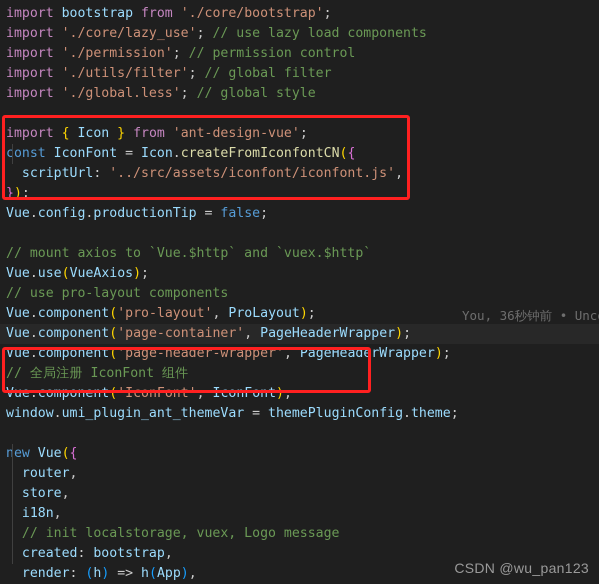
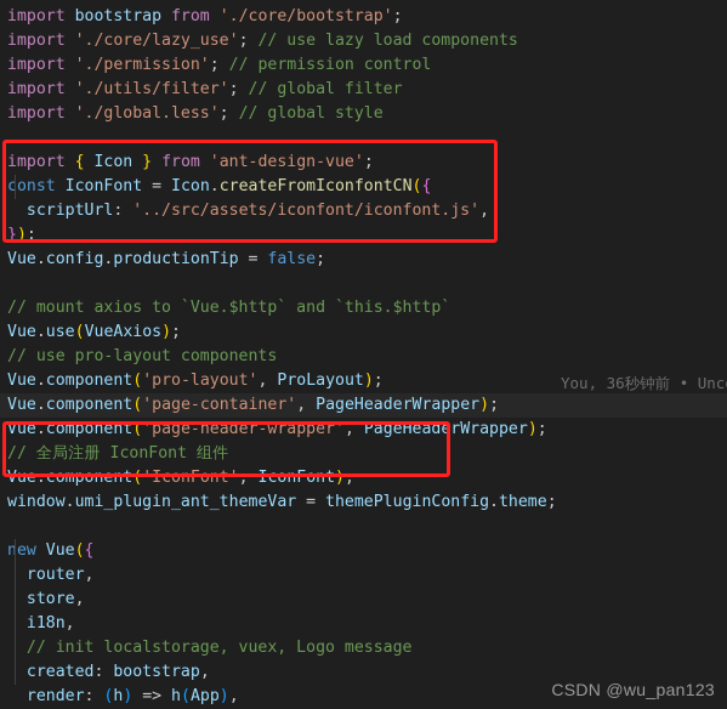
  import bootstrap from './core/bootstrap';
  import './core/lazy_use'; // use lazy load components
  import './permission'; // permission control
  import './utils/filter'; // global filter
  import './global.less'; // global style
  import { Icon } from 'ant-design-vue';
  const IconFont = Icon.createFromIconfontCN({
  scriptUrl: '../src/assets/iconfont/iconfont.js',
  });
  Vue.config.productionTip = false;
- // mount axios to `Vue.$http` and `vuex.$http`
+ // mount axios to `Vue.$http` and `this.$http`
  Vue.use(VueAxios);
  // use pro-layout components
  Vue.component('pro-layout', ProLayout);
  Vue.component('page-container', PageHeaderWrapper);
  Vue.component('page-header-wrapper', PageHeaderWrapper);
  // 全局注册 IconFont 组件
  Vue.component('IconFont', IconFont);
  window.umi_plugin_ant_themeVar = themePluginConfig.theme;
  new Vue({
  router,
  store,
  i18n,
  // init localstorage, vuex, Logo message
  created: bootstrap,
  render: (h) => h(App),
  You, 36秒钟前 • Unc
  CSDN @wu_pan123
